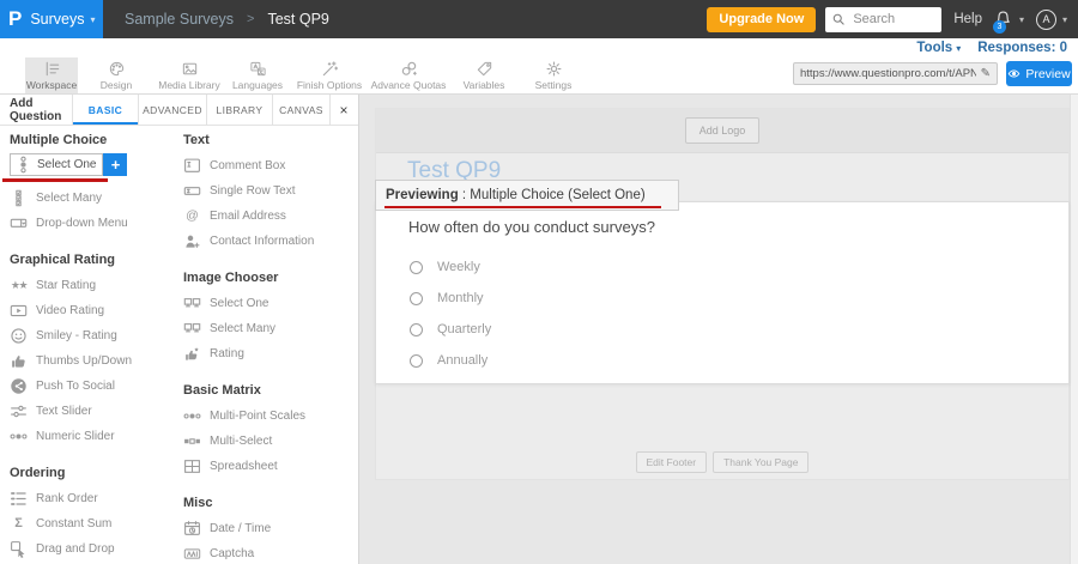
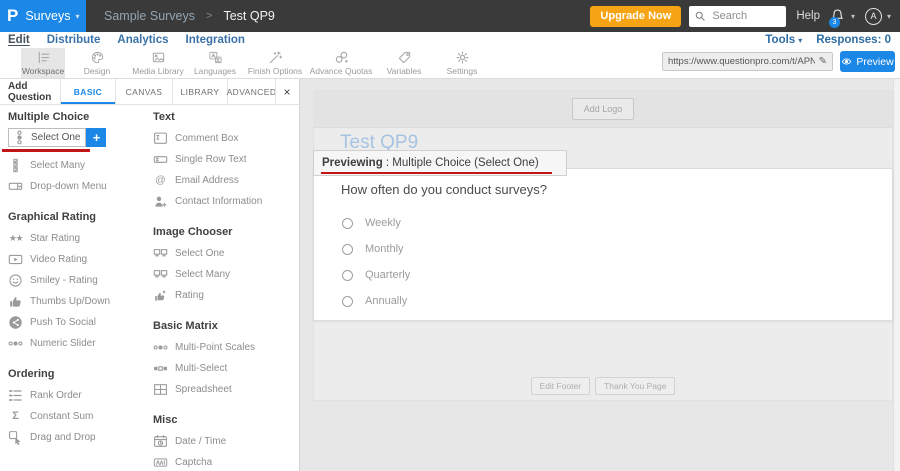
  P
  Surveys
  ▾
  Sample Surveys
  >
  Test QP9
  Upgrade Now
  Search
  Help
  ▾
  A
  ▾
+ Edit
+ Distribute
+ Analytics
+ Integration
  Tools ▾
  Responses: 0
  Workspace
  Design
  Media Library
  Languages
  Finish Options
  Advance Quotas
  Variables
  Settings
  https://www.questionpro.com/t/APN
  ✎
  Preview
  Add Question
  BASIC
- ADVANCED
+ CANVAS
  LIBRARY
- CANVAS
+ ADVANCED
  ×
  Multiple Choice
  Select One
  +
  Select Many
  Drop-down Menu
  Graphical Rating
  ★★
  Star Rating
  Video Rating
  Smiley - Rating
  Thumbs Up/Down
  Push To Social
- Text Slider
  Numeric Slider
  Ordering
  Rank Order
  Σ
  Constant Sum
  Drag and Drop
  Text
  Comment Box
  Single Row Text
  @
  Email Address
  Contact Information
  Image Chooser
  Select One
  Select Many
  Rating
  Basic Matrix
  Multi-Point Scales
  Multi-Select
  Spreadsheet
  Misc
  Date / Time
  Captcha
  Add Logo
  Test QP9
  Previewing
  : Multiple Choice (Select One)
  How often do you conduct surveys?
  Weekly
  Monthly
  Quarterly
  Annually
  Edit Footer
  Thank You Page
